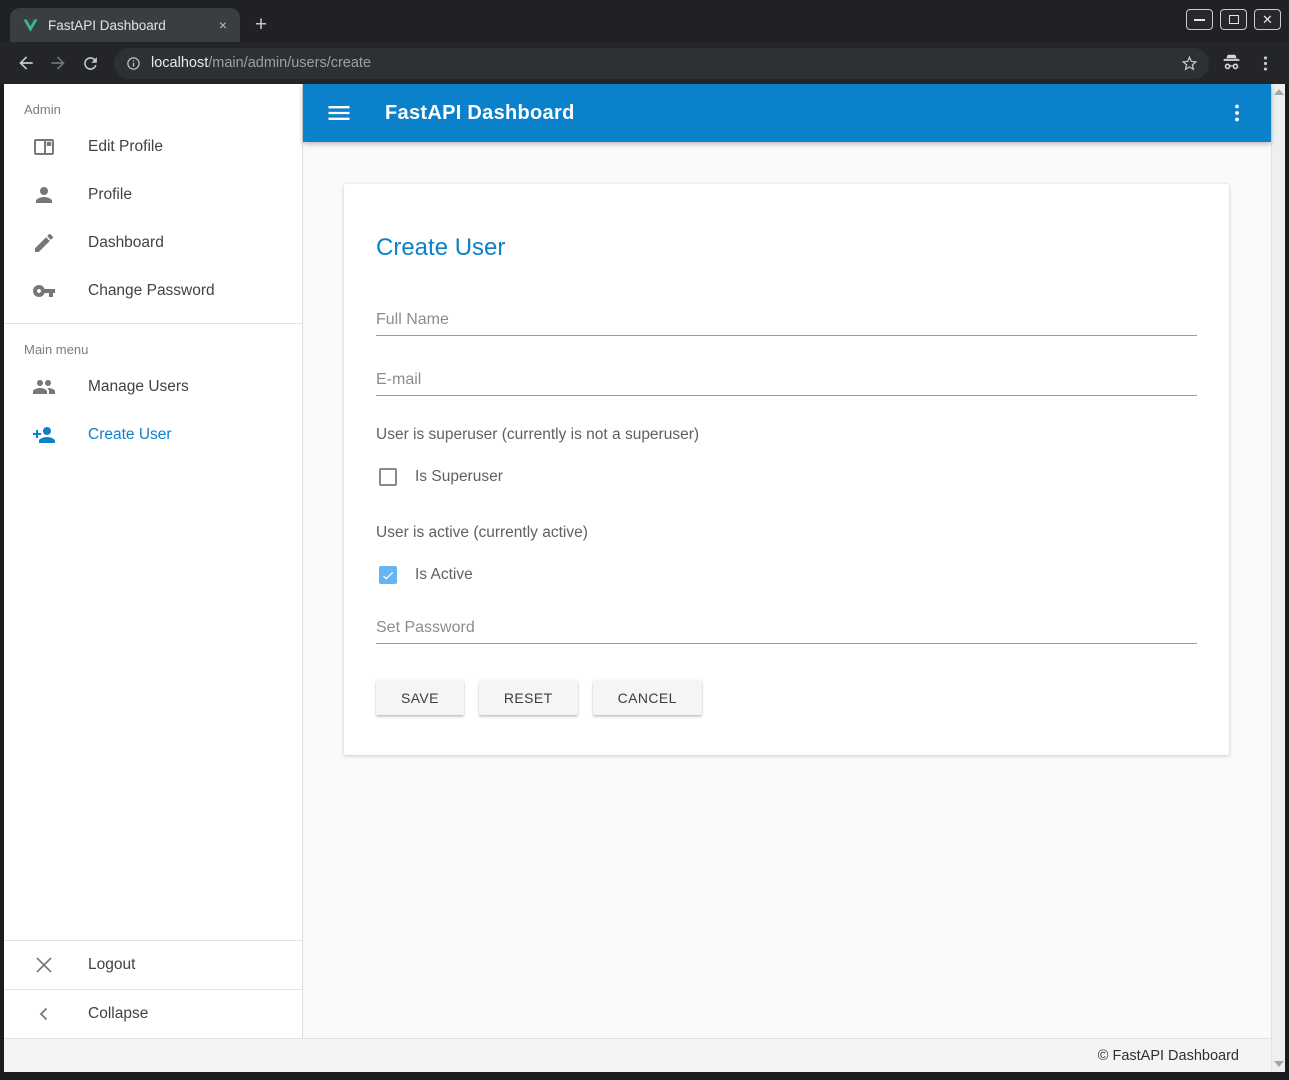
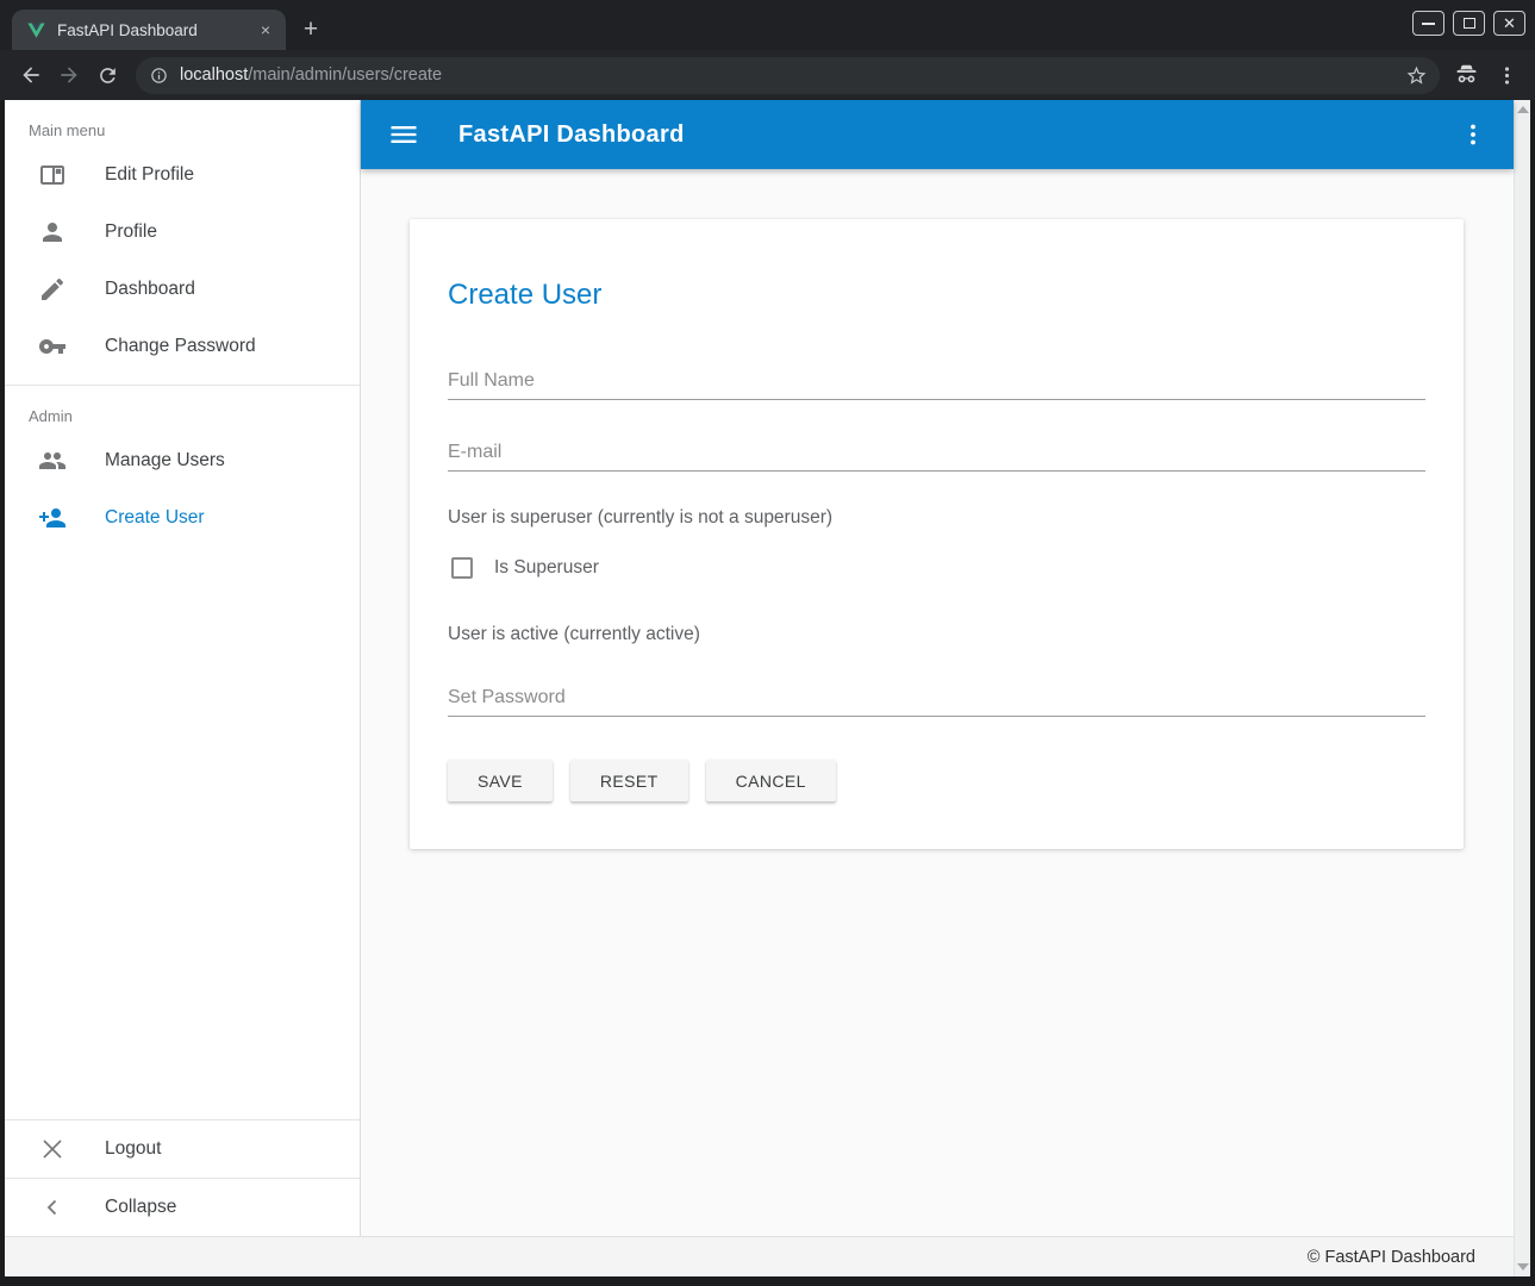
  FastAPI Dashboard
  ×
  +
  ✕
  localhost/main/admin/users/create
- Admin
+ Main menu
  Edit Profile
  Profile
  Dashboard
  Change Password
- Main menu
+ Admin
  Manage Users
  Create User
  Logout
  Collapse
  FastAPI Dashboard
  Create User
  Full Name
  E-mail
  User is superuser (currently is not a superuser)
  Is Superuser
  User is active (currently active)
- Is Active
  Set Password
  SAVE
  RESET
  CANCEL
  © FastAPI Dashboard
